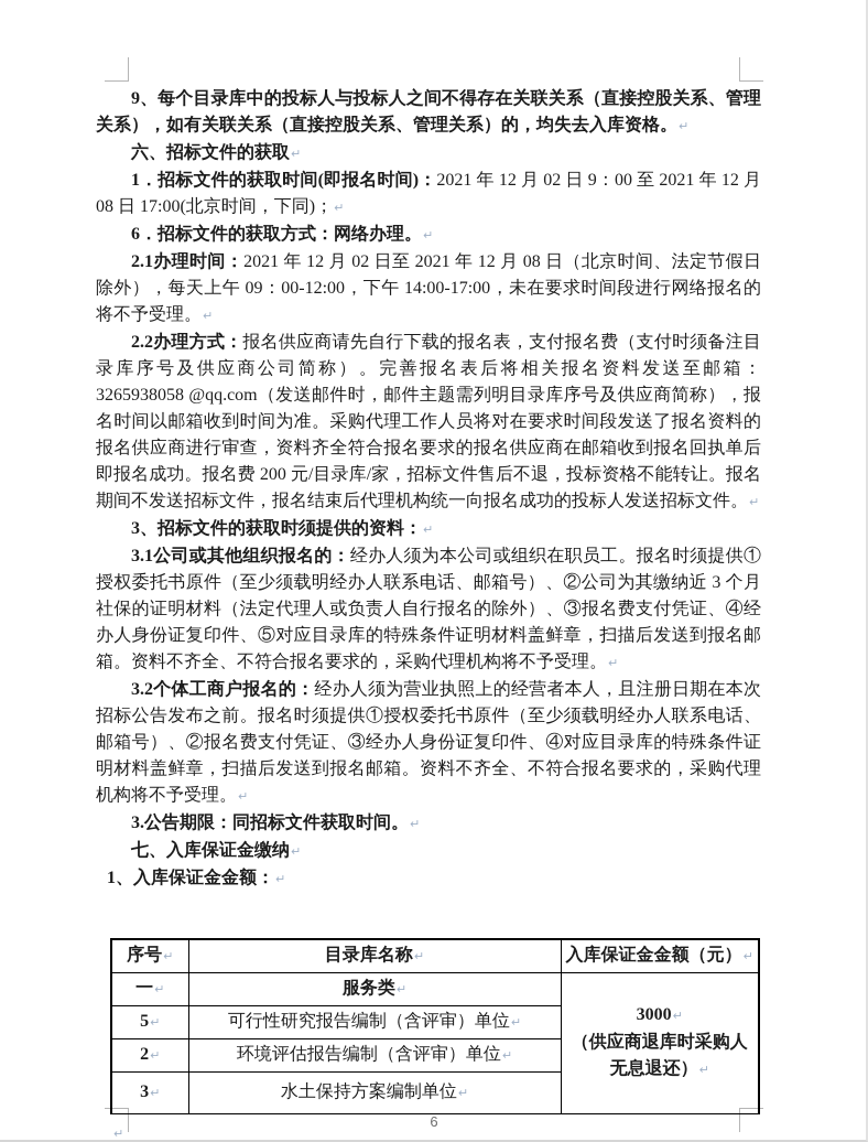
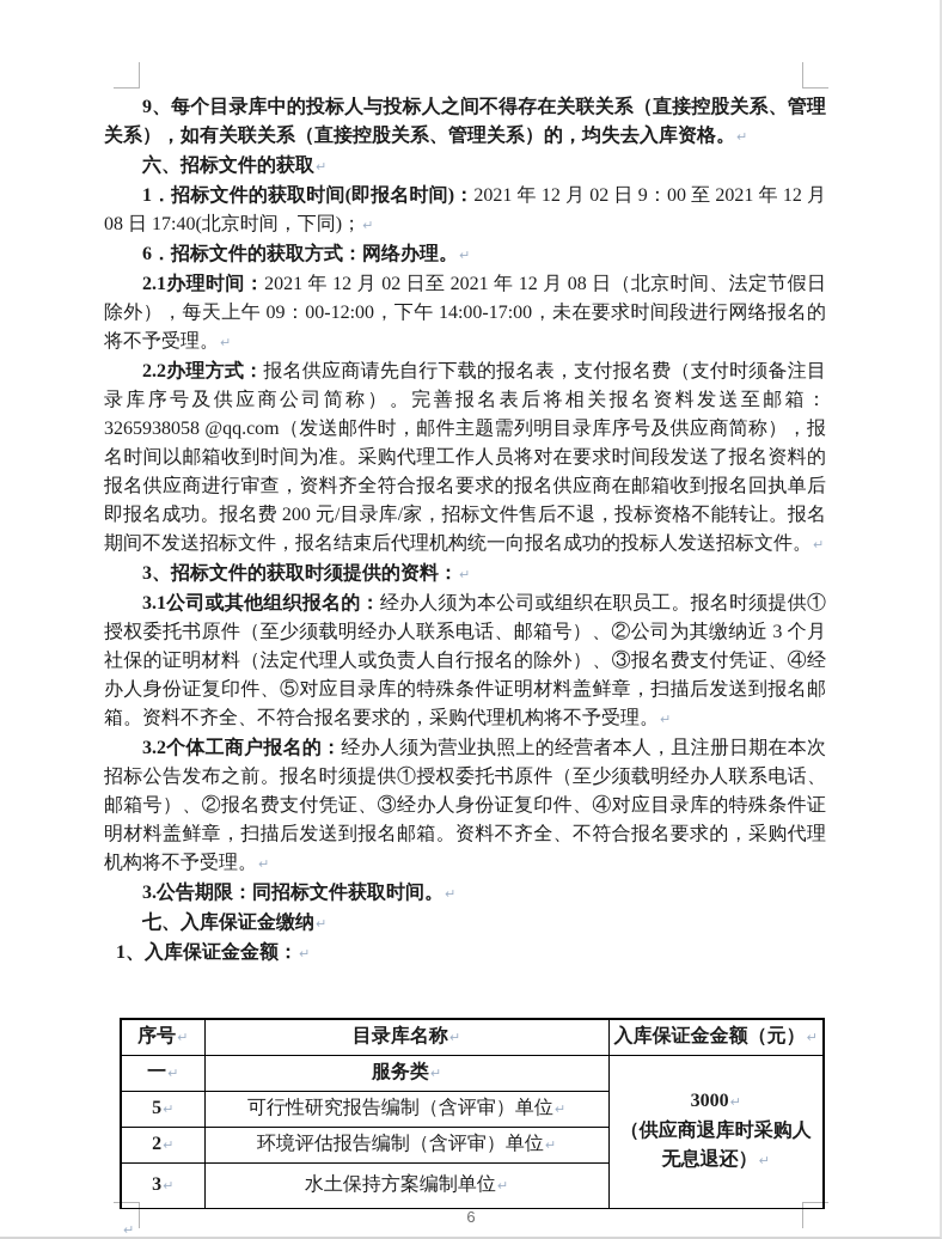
  9、每个目录库中的投标人与投标人之间不得存在关联关系（直接控股关系、管理关系），如有关联关系（直接控股关系、管理关系）的，均失去入库资格。↵
  六、招标文件的获取↵
- 1．招标文件的获取时间(即报名时间)：2021 年 12 月 02 日 9：00 至 2021 年 12 月 08 日 17:00(北京时间，下同)；↵
+ 1．招标文件的获取时间(即报名时间)：2021 年 12 月 02 日 9：00 至 2021 年 12 月 08 日 17:40(北京时间，下同)；↵
  6．招标文件的获取方式：网络办理。↵
  2.1办理时间：2021 年 12 月 02 日至 2021 年 12 月 08 日（北京时间、法定节假日除外），每天上午 09：00-12:00，下午 14:00-17:00，未在要求时间段进行网络报名的将不予受理。↵
  2.2办理方式：报名供应商请先自行下载的报名表，支付报名费（支付时须备注目录库序号及供应商公司简称）。完善报名表后将相关报名资料发送至邮箱：3265938058 @qq.com（发送邮件时，邮件主题需列明目录库序号及供应商简称），报名时间以邮箱收到时间为准。采购代理工作人员将对在要求时间段发送了报名资料的报名供应商进行审查，资料齐全符合报名要求的报名供应商在邮箱收到报名回执单后即报名成功。报名费 200 元/目录库/家，招标文件售后不退，投标资格不能转让。报名期间不发送招标文件，报名结束后代理机构统一向报名成功的投标人发送招标文件。↵
  3、招标文件的获取时须提供的资料：↵
  3.1公司或其他组织报名的：经办人须为本公司或组织在职员工。报名时须提供①授权委托书原件（至少须载明经办人联系电话、邮箱号）、②公司为其缴纳近 3 个月社保的证明材料（法定代理人或负责人自行报名的除外）、③报名费支付凭证、④经办人身份证复印件、⑤对应目录库的特殊条件证明材料盖鲜章，扫描后发送到报名邮箱。资料不齐全、不符合报名要求的，采购代理机构将不予受理。↵
  3.2个体工商户报名的：经办人须为营业执照上的经营者本人，且注册日期在本次招标公告发布之前。报名时须提供①授权委托书原件（至少须载明经办人联系电话、邮箱号）、②报名费支付凭证、③经办人身份证复印件、④对应目录库的特殊条件证明材料盖鲜章，扫描后发送到报名邮箱。资料不齐全、不符合报名要求的，采购代理机构将不予受理。↵
  3.公告期限：同招标文件获取时间。↵
  七、入库保证金缴纳↵
  1、入库保证金金额：↵
  序号↵	目录库名称↵	入库保证金金额（元）↵
  一↵	服务类↵	3000↵ （供应商退库时采购人无息退还）↵
  5↵	可行性研究报告编制（含评审）单位↵
  2↵	环境评估报告编制（含评审）单位↵
  3↵	水土保持方案编制单位↵
  6
  ↵
